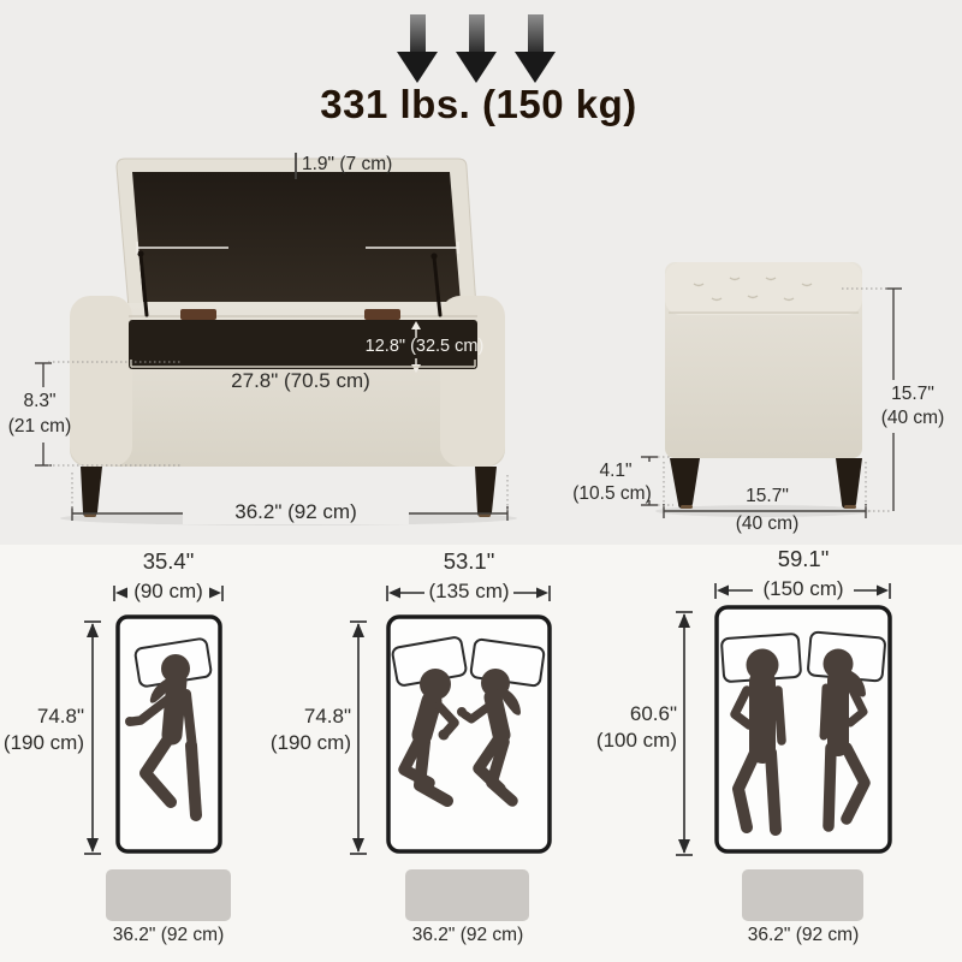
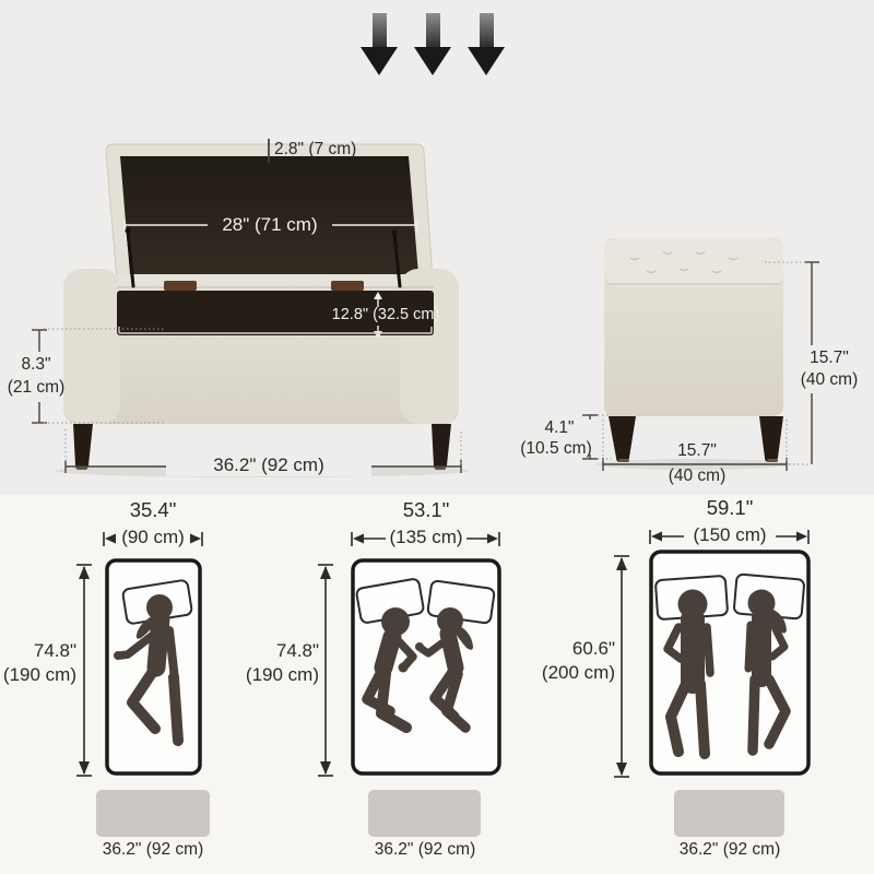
- 331 lbs. (150 kg)
- 1.9" (7 cm)
+ 2.8" (7 cm)
+ 28" (71 cm)
  12.8" (32.5 cm)
- 27.8" (70.5 cm)
  8.3"
  (21 cm)
  36.2" (92 cm)
  15.7"
  (40 cm)
  4.1"
  (10.5 cm)
  15.7"
  (40 cm)
  35.4"
  (90 cm)
  74.8"
  (190 cm)
  36.2" (92 cm)
  53.1"
  (135 cm)
  74.8"
  (190 cm)
  36.2" (92 cm)
  59.1"
  (150 cm)
  60.6"
- (100 cm)
+ (200 cm)
  36.2" (92 cm)
